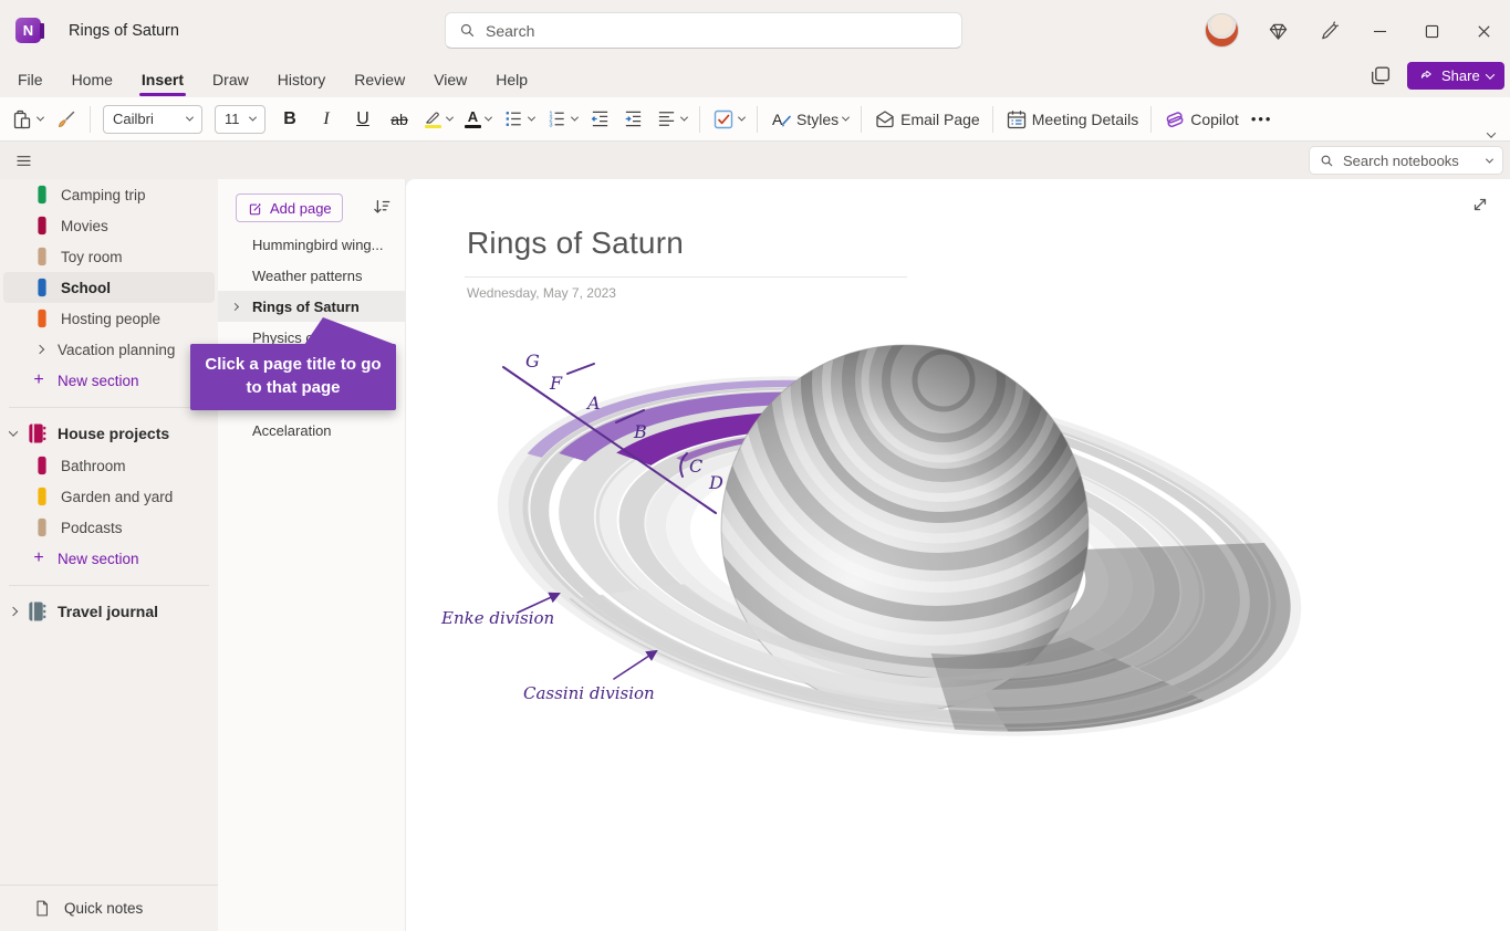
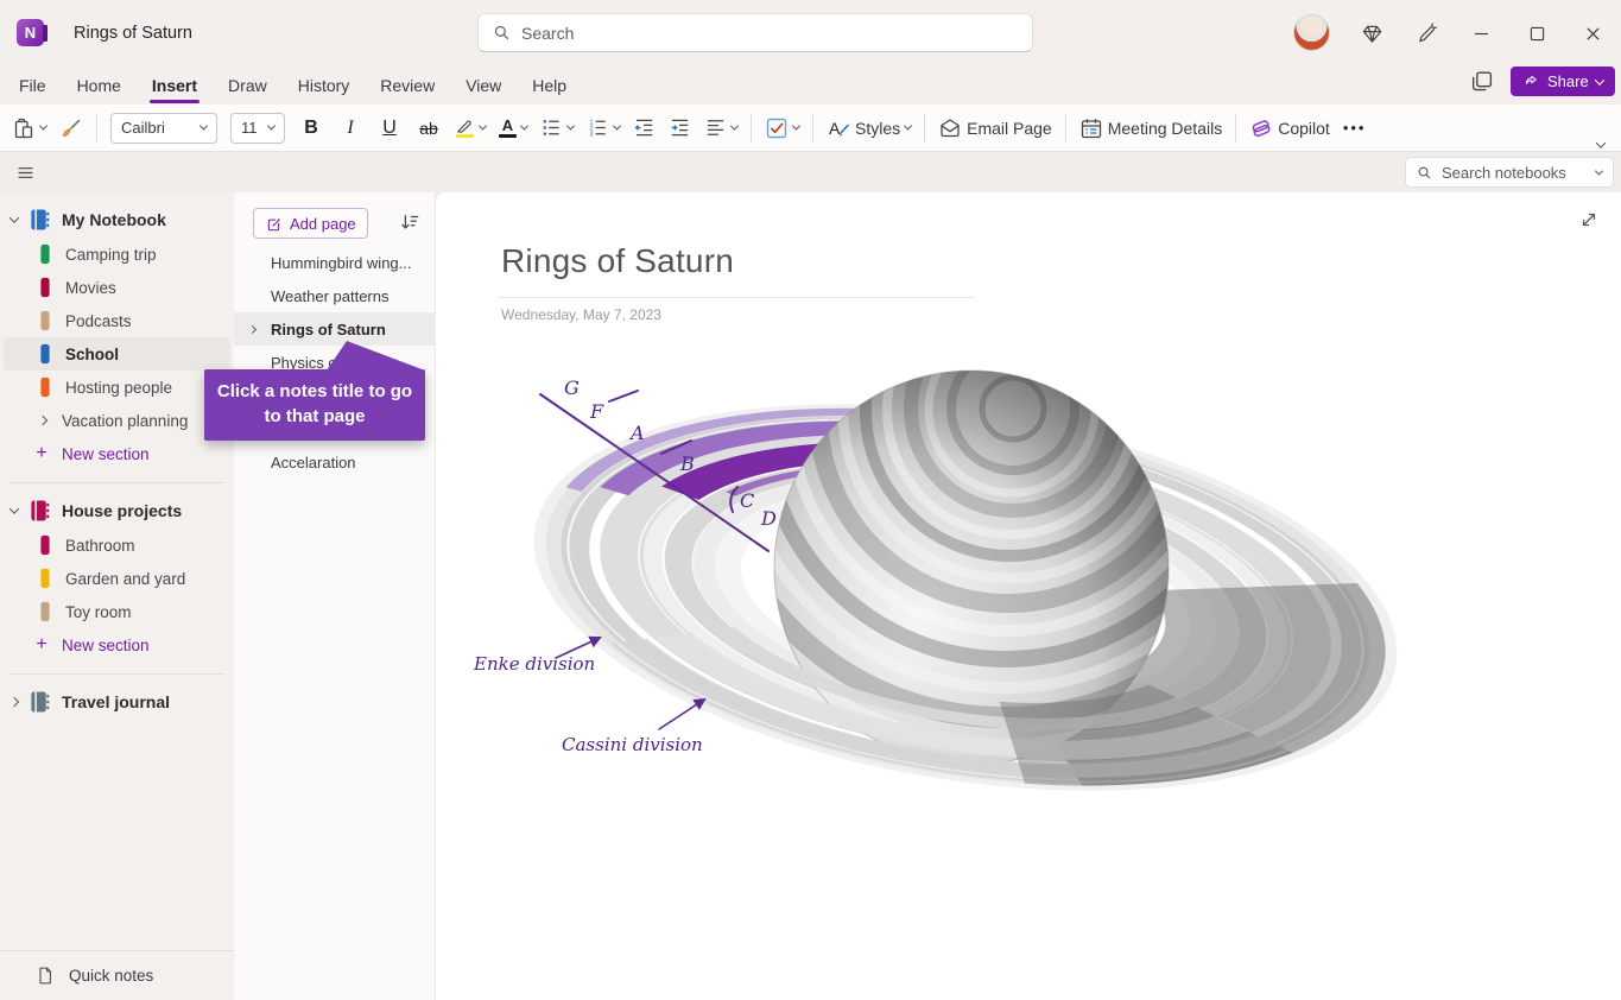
  N
  Rings of Saturn
  Search
  File
  Home
  Insert
  Draw
  History
  Review
  View
  Help
  Share
  Cailbri
  11
  B
  I
  U
  ab
  A
  A
  Styles
  Email Page
  Meeting Details
  Copilot
  •••
  Search notebooks
+ My Notebook
  Camping trip
  Movies
- Toy room
+ Podcasts
  School
  Hosting people
  Vacation planning
  +
  New section
  House projects
  Bathroom
  Garden and yard
- Podcasts
+ Toy room
  +
  New section
  Travel journal
  Quick notes
  Add page
  Hummingbird wing...
  Weather patterns
  Rings of Saturn
  Physics
  Accelaration
  Rings of Saturn
  Wednesday, May 7, 2023
  G
  F
  A
  B
  C
  D
  Enke division
  Cassini division
- Click a page title to go to that page
+ Click a notes title to go to that page
